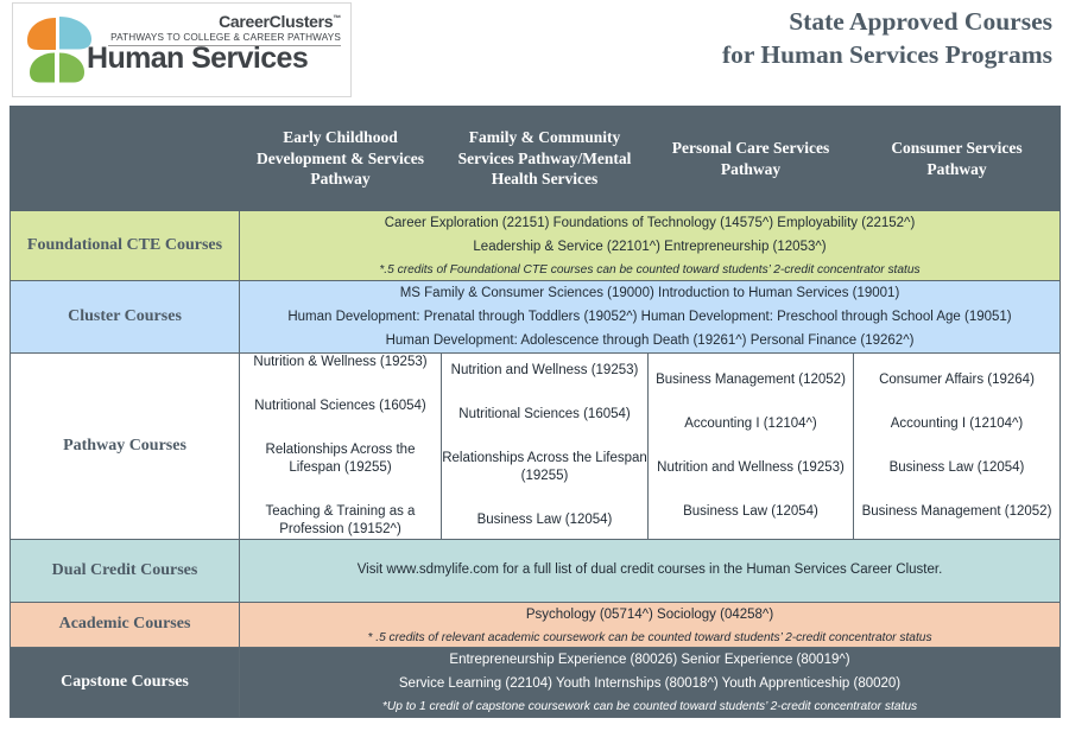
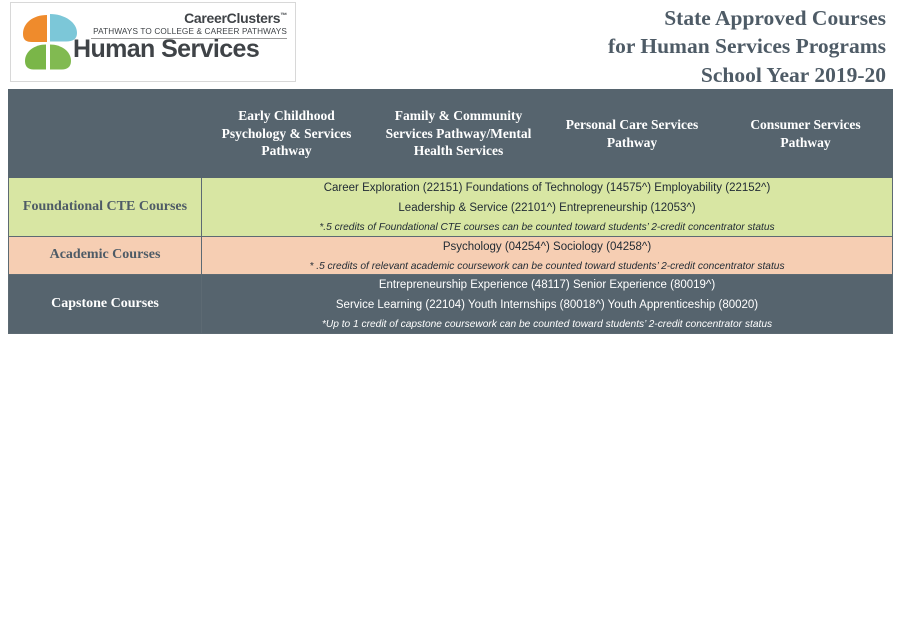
  Human Services
  CareerClusters
  PATHWAYS TO COLLEGE & CAREER PATHWAYS
  State Approved Courses
  for Human Services Programs
+ School Year 2019-20
- 	Early Childhood Development & Services Pathway	Family & Community Services Pathway/Mental Health Services	Personal Care Services Pathway	Consumer Services Pathway
+ 	Early Childhood Psychology & Services Pathway	Family & Community Services Pathway/Mental Health Services	Personal Care Services Pathway	Consumer Services Pathway
  Foundational CTE Courses	Career Exploration (22151) Foundations of Technology (14575^) Employability (22152^) Leadership & Service (22101^) Entrepreneurship (12053^) *.5 credits of Foundational CTE courses can be counted toward students’ 2-credit concentrator status
- Cluster Courses	MS Family & Consumer Sciences (19000) Introduction to Human Services (19001) Human Development: Prenatal through Toddlers (19052^) Human Development: Preschool through School Age (19051) Human Development: Adolescence through Death (19261^) Personal Finance (19262^)
- Pathway Courses	Nutrition & Wellness (19253) Nutritional Sciences (16054) Relationships Across the Lifespan (19255) Teaching & Training as a Profession (19152^)	Nutrition and Wellness (19253) Nutritional Sciences (16054) Relationships Across the Lifespan (19255) Business Law (12054)	Business Management (12052) Accounting I (12104^) Nutrition and Wellness (19253) Business Law (12054)	Consumer Affairs (19264) Accounting I (12104^) Business Law (12054) Business Management (12052)
- Dual Credit Courses	Visit www.sdmylife.com for a full list of dual credit courses in the Human Services Career Cluster.
- Academic Courses	Psychology (05714^) Sociology (04258^) * .5 credits of relevant academic coursework can be counted toward students’ 2-credit concentrator status
+ Academic Courses	Psychology (04254^) Sociology (04258^) * .5 credits of relevant academic coursework can be counted toward students’ 2-credit concentrator status
- Capstone Courses	Entrepreneurship Experience (80026) Senior Experience (80019^) Service Learning (22104) Youth Internships (80018^) Youth Apprenticeship (80020) *Up to 1 credit of capstone coursework can be counted toward students’ 2-credit concentrator status
+ Capstone Courses	Entrepreneurship Experience (48117) Senior Experience (80019^) Service Learning (22104) Youth Internships (80018^) Youth Apprenticeship (80020) *Up to 1 credit of capstone coursework can be counted toward students’ 2-credit concentrator status
